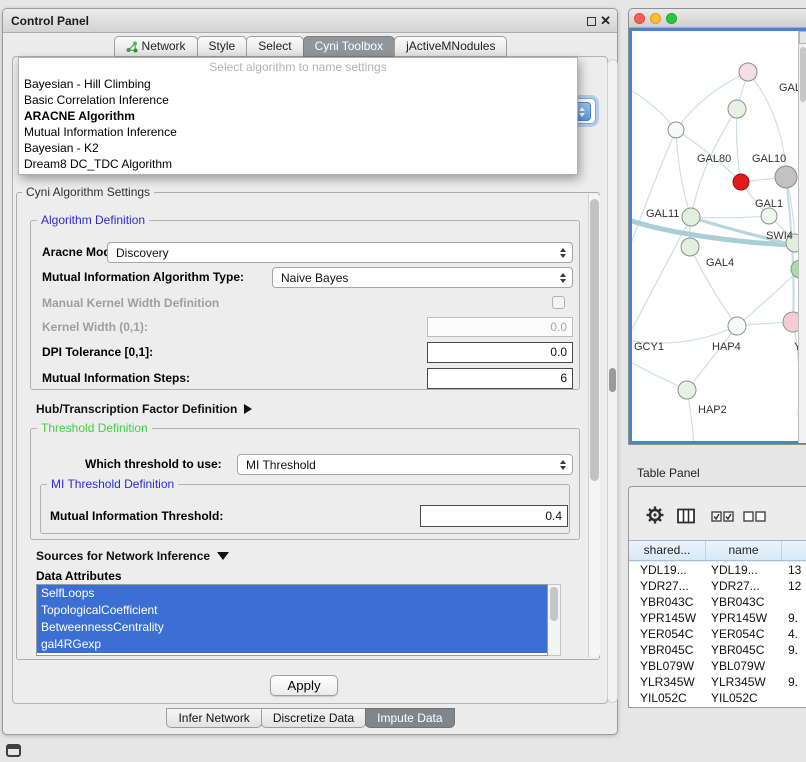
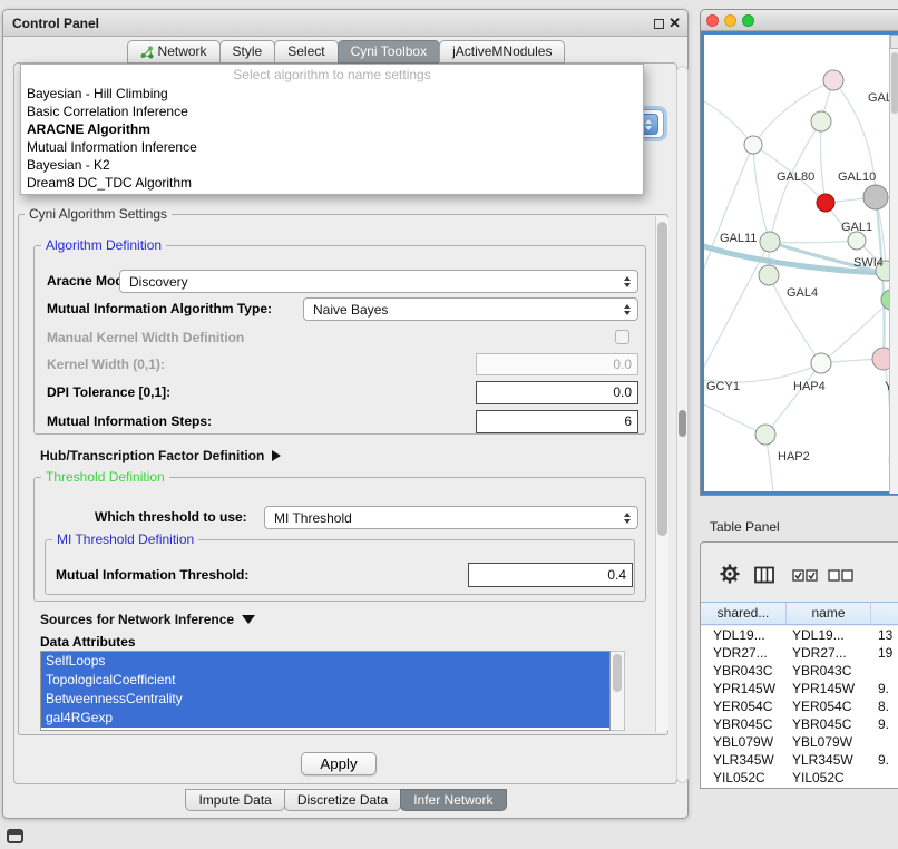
  Control Panel
  ✕
  Network
  Style
  Select
  Cyni Toolbox
  jActiveMNodules
  Select algorithm to name settings
  Bayesian - Hill Climbing
  Basic Correlation Inference
  ARACNE Algorithm
  Mutual Information Inference
  Bayesian - K2
  Dream8 DC_TDC Algorithm
  Cyni Algorithm Settings
  Algorithm Definition
  Aracne Mo
  Discovery
  Mutual Information Algorithm Type:
  Naive Bayes
  Manual Kernel Width Definition
  Kernel Width (0,1):
  0.0
  DPI Tolerance [0,1]:
  0.0
  Mutual Information Steps:
  6
  Hub/Transcription Factor Definition
  Threshold Definition
  Which threshold to use:
  MI Threshold
  MI Threshold Definition
  Mutual Information Threshold:
  0.4
  Sources for Network Inference
  Data Attributes
  SelfLoops
  TopologicalCoefficient
  BetweennessCentrality
  gal4RGexp
  Apply
- Infer Network
+ Impute Data
  Discretize Data
- Impute Data
+ Infer Network
  GAL80
  GAL10
  GAL11
  GAL1
  SWI4
  GAL4
  GCY1
  HAP4
  HAP2
  Table Panel
  shared...
  name
  YDL19...
  YDL19...
  13
  YDR27...
  YDR27...
- 12
+ 19
  YBR043C
  YBR043C
  YPR145W
  YPR145W
  9.
  YER054C
  YER054C
- 4.
+ 8.
  YBR045C
  YBR045C
  9.
  YBL079W
  YBL079W
  YLR345W
  YLR345W
  9.
  YIL052C
  YIL052C
